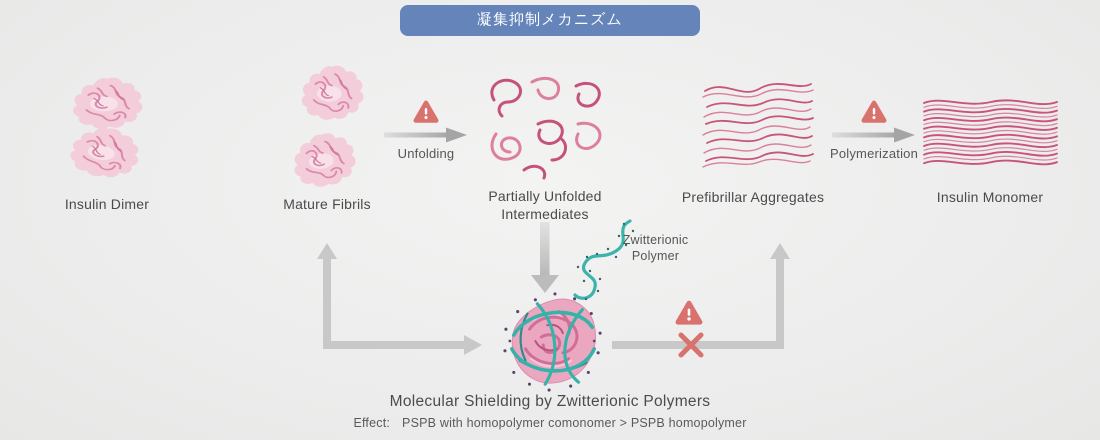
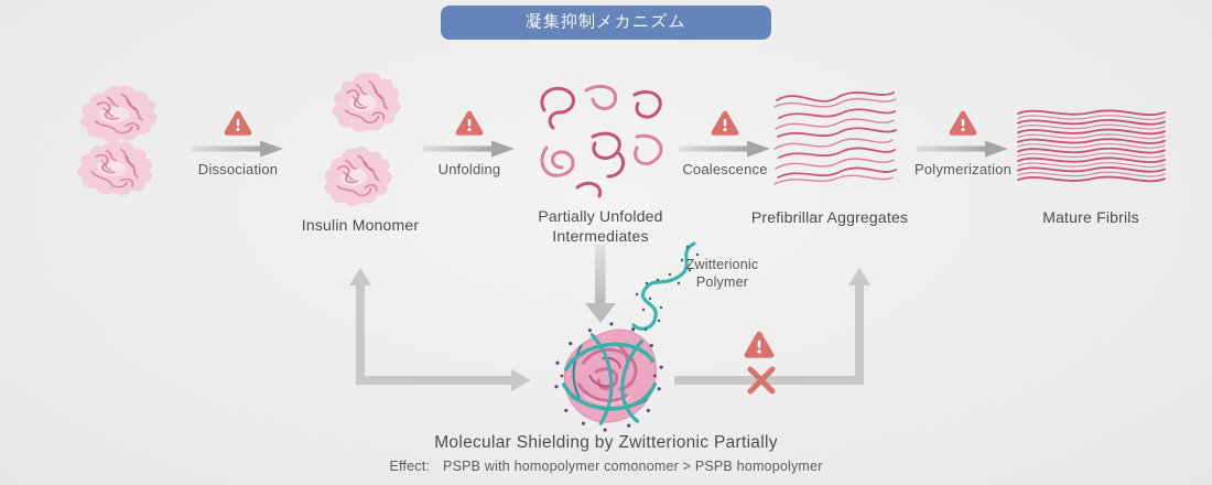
  凝集抑制メカニズム
- Insulin Dimer
- Mature Fibrils
+ Insulin Monomer
  Partially Unfolded Intermediates
  Prefibrillar Aggregates
- Insulin Monomer
+ Mature Fibrils
+ Dissociation
  Unfolding
+ Coalescence
  Polymerization
  Zwitterionic Polymer
- Molecular Shielding by Zwitterionic Polymers
+ Molecular Shielding by Zwitterionic Partially
  Effect: PSPB with homopolymer comonomer > PSPB homopolymer
